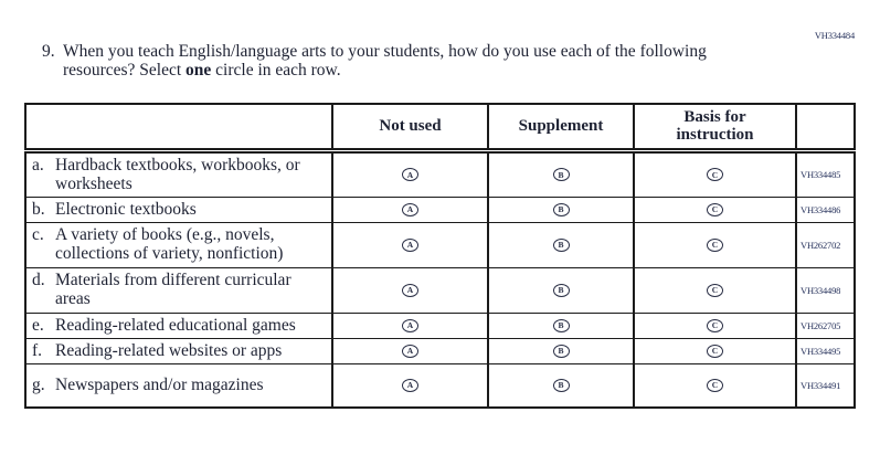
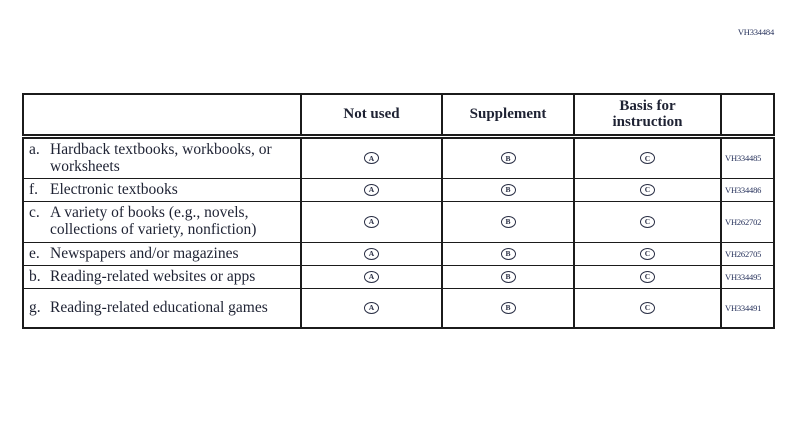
  VH334484
- 9.
- When you teach English/language arts to your students, how do you use each of the following resources? Select one circle in each row.
  	Not used	Supplement	Basis for instruction
  a. Hardback textbooks, workbooks, or worksheets	A	B	C	VH334485
- b. Electronic textbooks	A	B	C	VH334486
+ f. Electronic textbooks	A	B	C	VH334486
  c. A variety of books (e.g., novels, collections of variety, nonfiction)	A	B	C	VH262702
- d. Materials from different curricular areas	A	B	C	VH334498
- e. Reading-related educational games	A	B	C	VH262705
+ e. Newspapers and/or magazines	A	B	C	VH262705
- f. Reading-related websites or apps	A	B	C	VH334495
+ b. Reading-related websites or apps	A	B	C	VH334495
- g. Newspapers and/or magazines	A	B	C	VH334491
+ g. Reading-related educational games	A	B	C	VH334491
